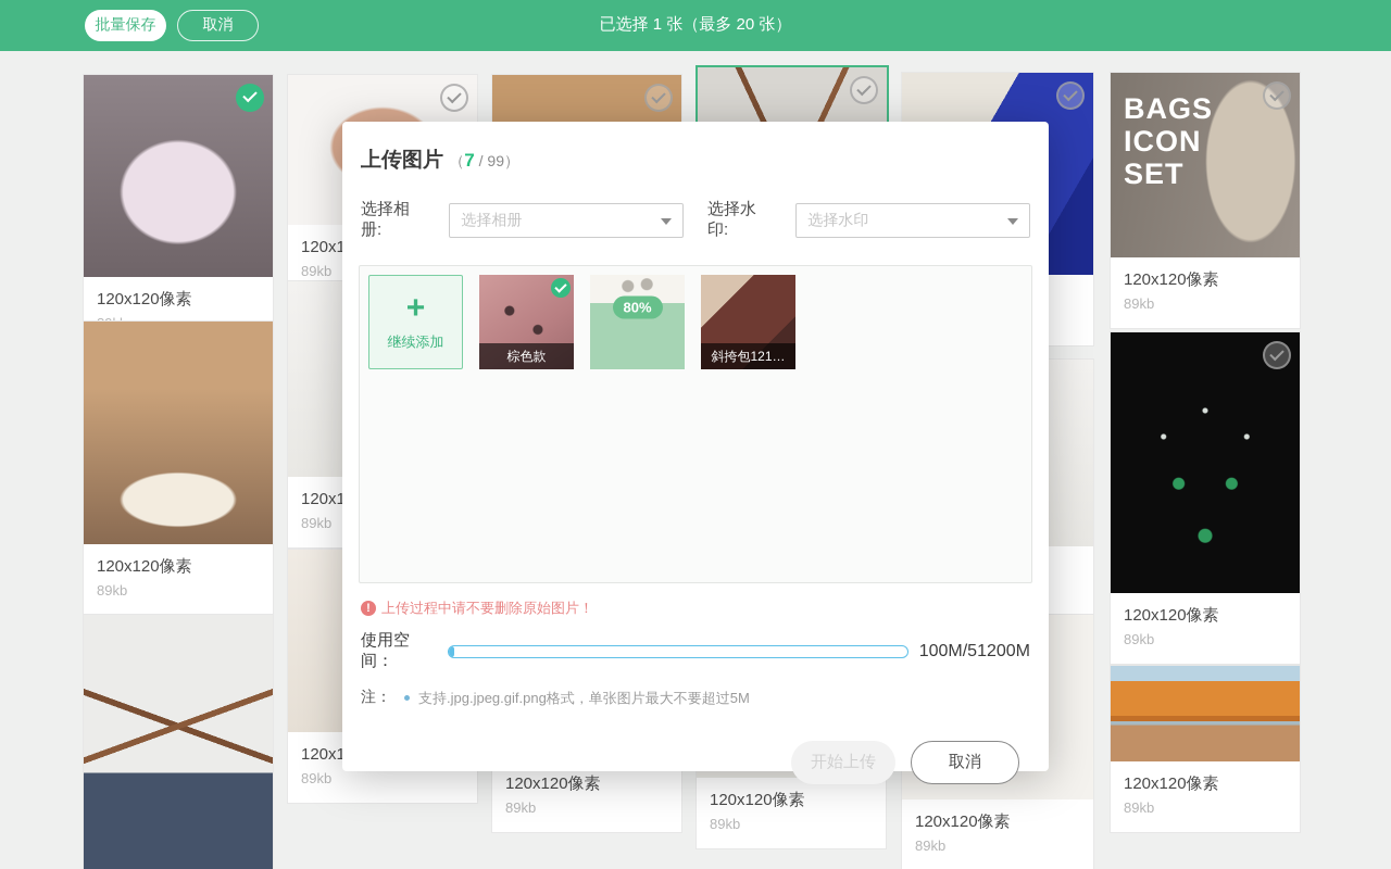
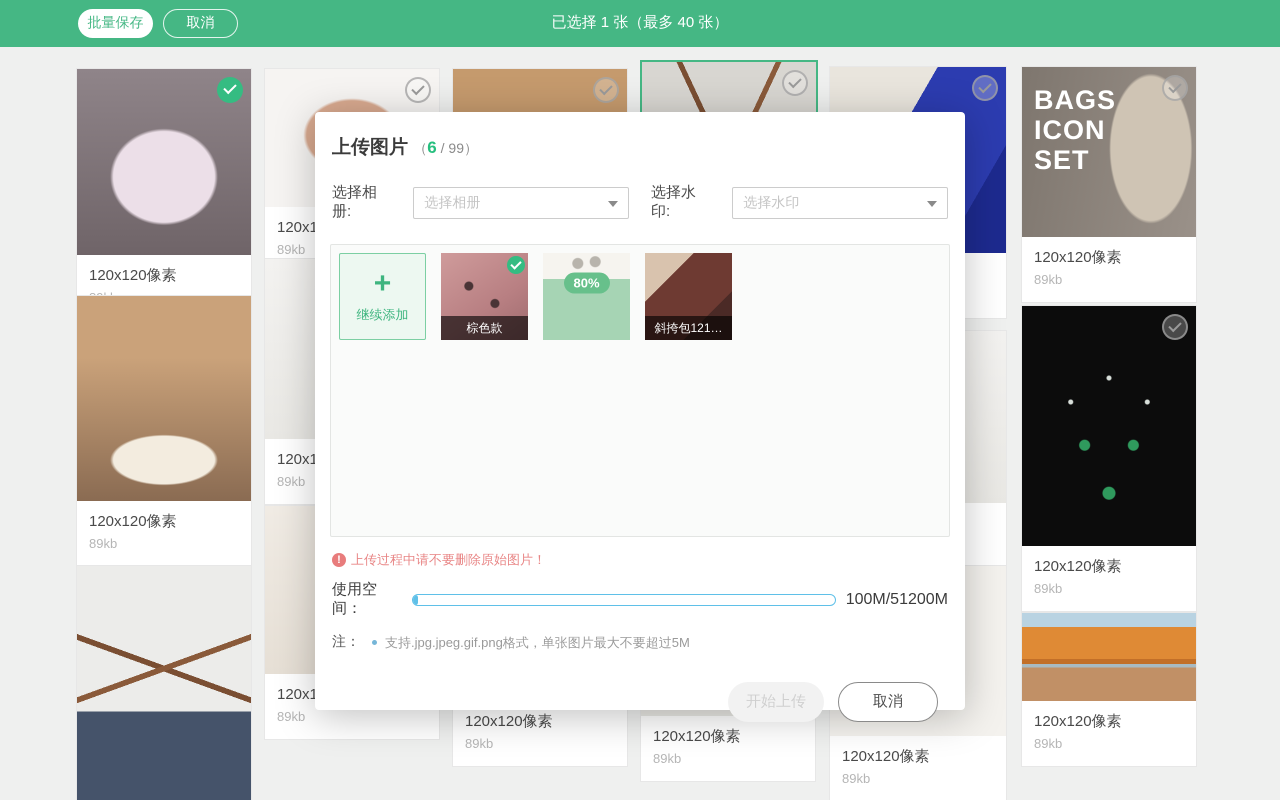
  120x120像素
  120x120像素
  89kb
  89kb
  89kb
  89kb
  120x120像素
  89kb
  120x120像素
  89kb
  120x120像素
  89kb
  BAGS
  ICON
  SET
  120x120像素
  89kb
  120x120像素
  89kb
  120x120像素
  89kb
  批量保存
  取消
- 已选择 1 张（最多 20 张）
+ 已选择 1 张（最多 40 张）
- 上传图片 （7 / 99）
+ 上传图片 （6 / 99）
  选择相册:
  选择相册
  选择水印:
  选择水印
  +
  继续添加
  棕色款
  80%
  斜挎包121…
  上传过程中请不要删除原始图片！
  使用空间：
  100M/51200M
  注：
  支持.jpg.jpeg.gif.png格式，单张图片最大不要超过5M
  开始上传
  取消
